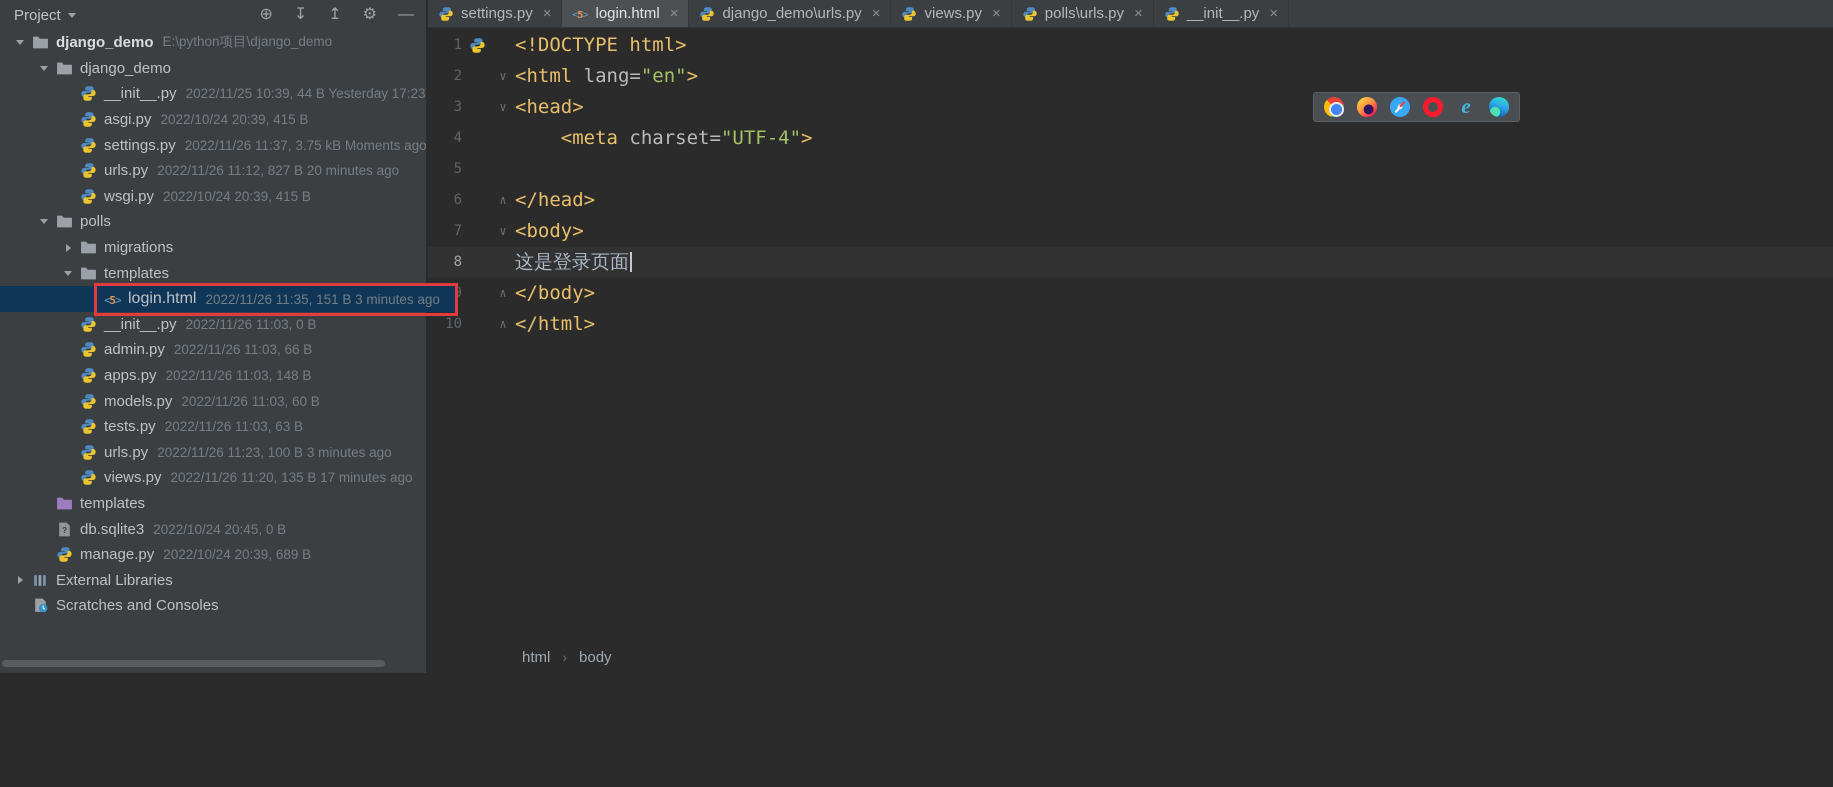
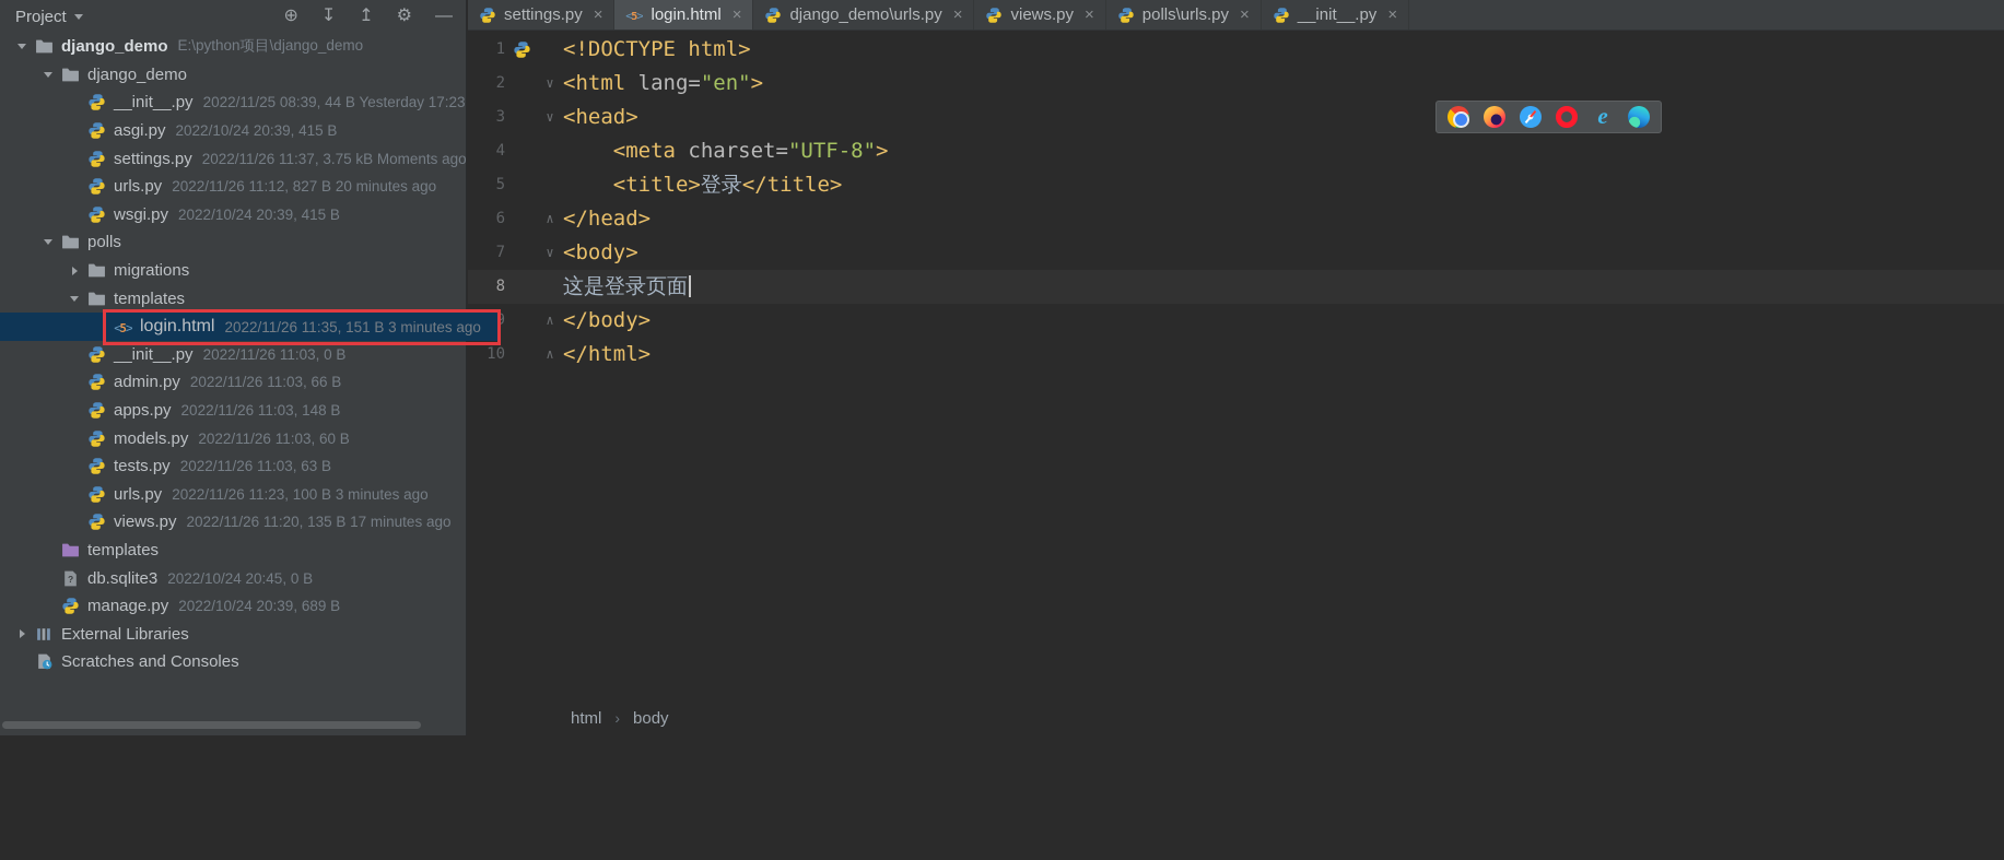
  Project
  ⊕
  ↧
  ↥
  ⚙
  —
  django_demo
  E:\python项目\django_demo
  django_demo
  __init__.py
- 2022/11/25 10:39, 44 B Yesterday 17:23
+ 2022/11/25 08:39, 44 B Yesterday 17:23
  asgi.py
  2022/10/24 20:39, 415 B
  settings.py
  2022/11/26 11:37, 3.75 kB Moments ago
  urls.py
  2022/11/26 11:12, 827 B 20 minutes ago
  wsgi.py
  2022/10/24 20:39, 415 B
  polls
  migrations
  templates
  __init__.py
  2022/11/26 11:03, 0 B
  admin.py
  2022/11/26 11:03, 66 B
  apps.py
  2022/11/26 11:03, 148 B
  models.py
  2022/11/26 11:03, 60 B
  tests.py
  2022/11/26 11:03, 63 B
  urls.py
  2022/11/26 11:23, 100 B 3 minutes ago
  views.py
  2022/11/26 11:20, 135 B 17 minutes ago
  templates
  ?
  db.sqlite3
  2022/10/24 20:45, 0 B
  manage.py
  2022/10/24 20:39, 689 B
  External Libraries
  Scratches and Consoles
  <
  5
  >
  login.html
  2022/11/26 11:35, 151 B 3 minutes ago
  settings.py
  ×
  <
  5
  >
  login.html
  ×
  django_demo\urls.py
  ×
  views.py
  ×
  polls\urls.py
  ×
  __init__.py
  ×
  1
  <!DOCTYPE html>
  2
  ∨
  <html lang="en">
  3
  ∨
  <head>
  4
- <meta charset="UTF-4">
+ <meta charset="UTF-8">
  5
+ <title>登录</title>
  6
  ∧
  </head>
  7
  ∨
  <body>
  8
  这是登录页面
  9
  ∧
  </body>
  10
  ∧
  </html>
  e
  html
  ›
  body
